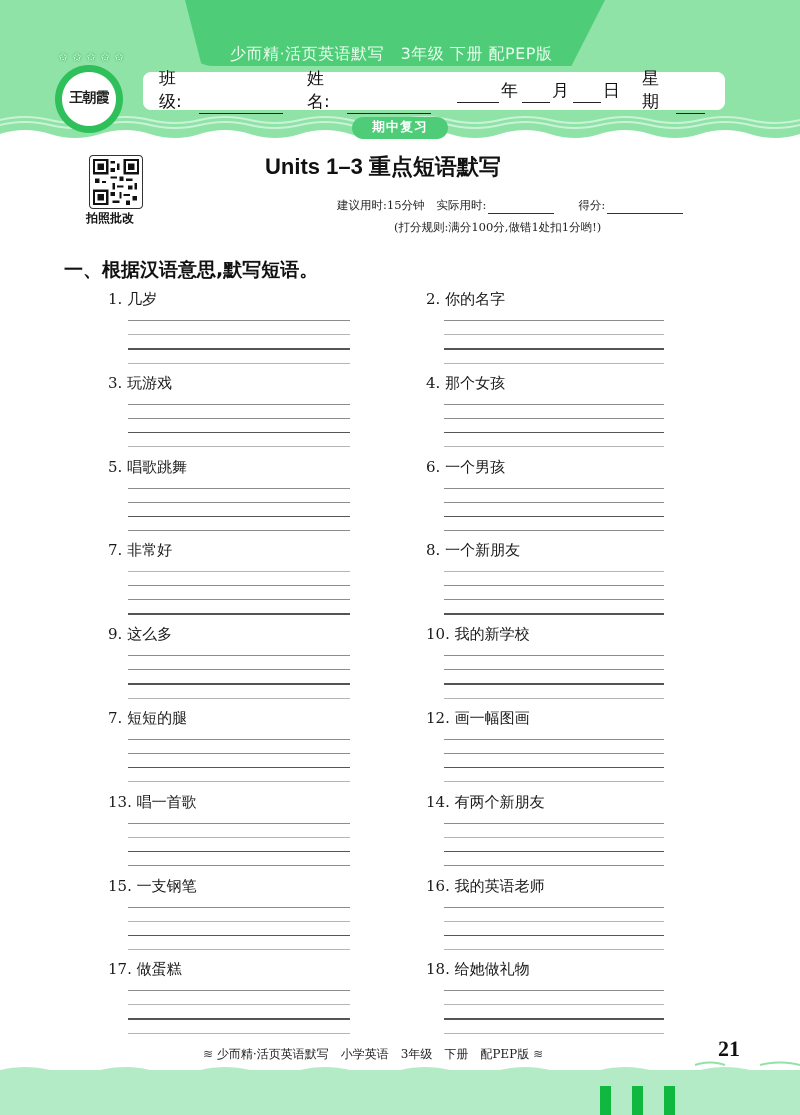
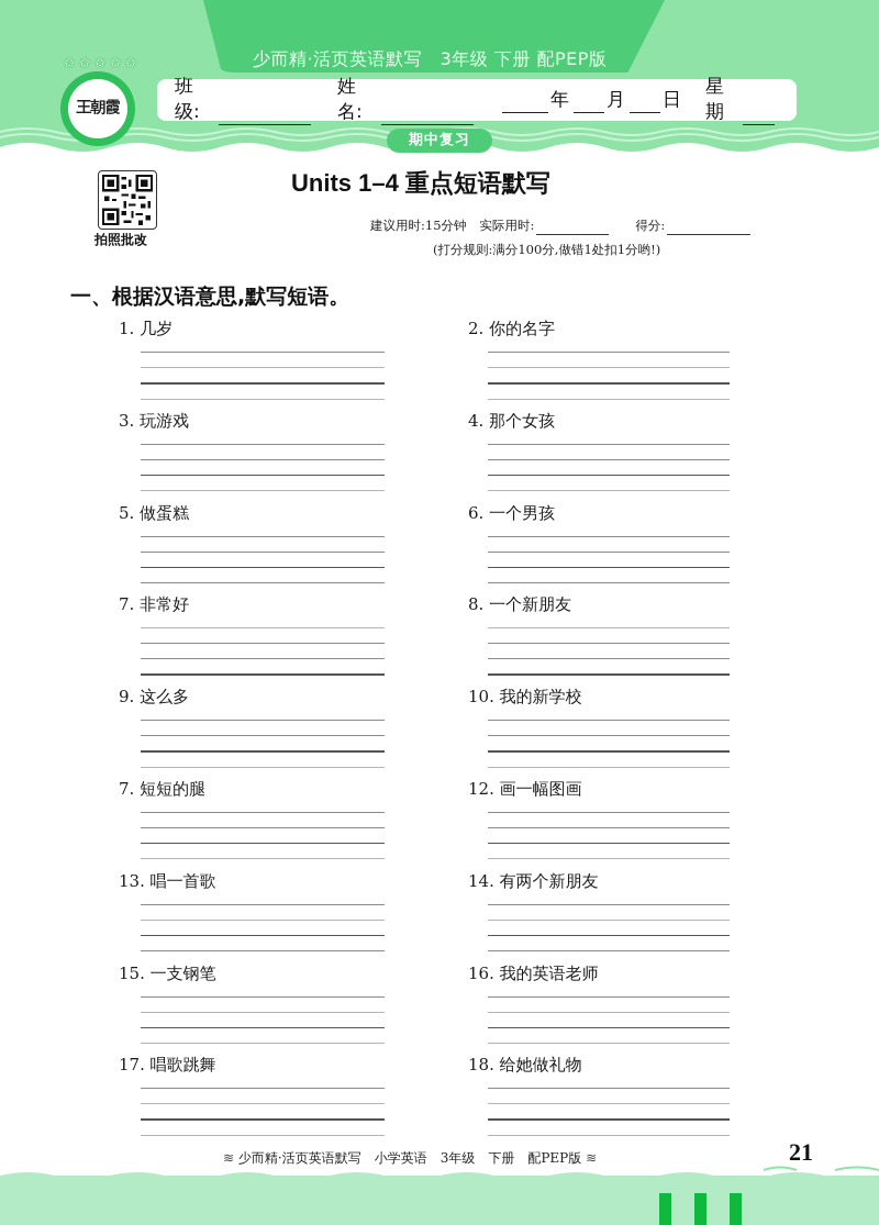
  少而精·活页英语默写 3年级 下册 配PEP版
  班级:
  姓名:
  年
  月
  日
  星期
  ✩
  ✩
  ✩
  ✩
  ✩
  王朝霞
  期中复习
  拍照批改
- Units 1–3 重点短语默写
+ Units 1–4 重点短语默写
  建议用时:15分钟
  实际用时:
  得分:
  (打分规则:满分100分,做错1处扣1分哟!)
  一、根据汉语意思,默写短语。
  1. 几岁
  2. 你的名字
  3. 玩游戏
  4. 那个女孩
- 5. 唱歌跳舞
+ 5. 做蛋糕
  6. 一个男孩
  7. 非常好
  8. 一个新朋友
  9. 这么多
  10. 我的新学校
  7. 短短的腿
  12. 画一幅图画
  13. 唱一首歌
  14. 有两个新朋友
  15. 一支钢笔
  16. 我的英语老师
- 17. 做蛋糕
+ 17. 唱歌跳舞
  18. 给她做礼物
  ≋ 少而精·活页英语默写 小学英语 3年级 下册 配PEP版 ≋
  21
